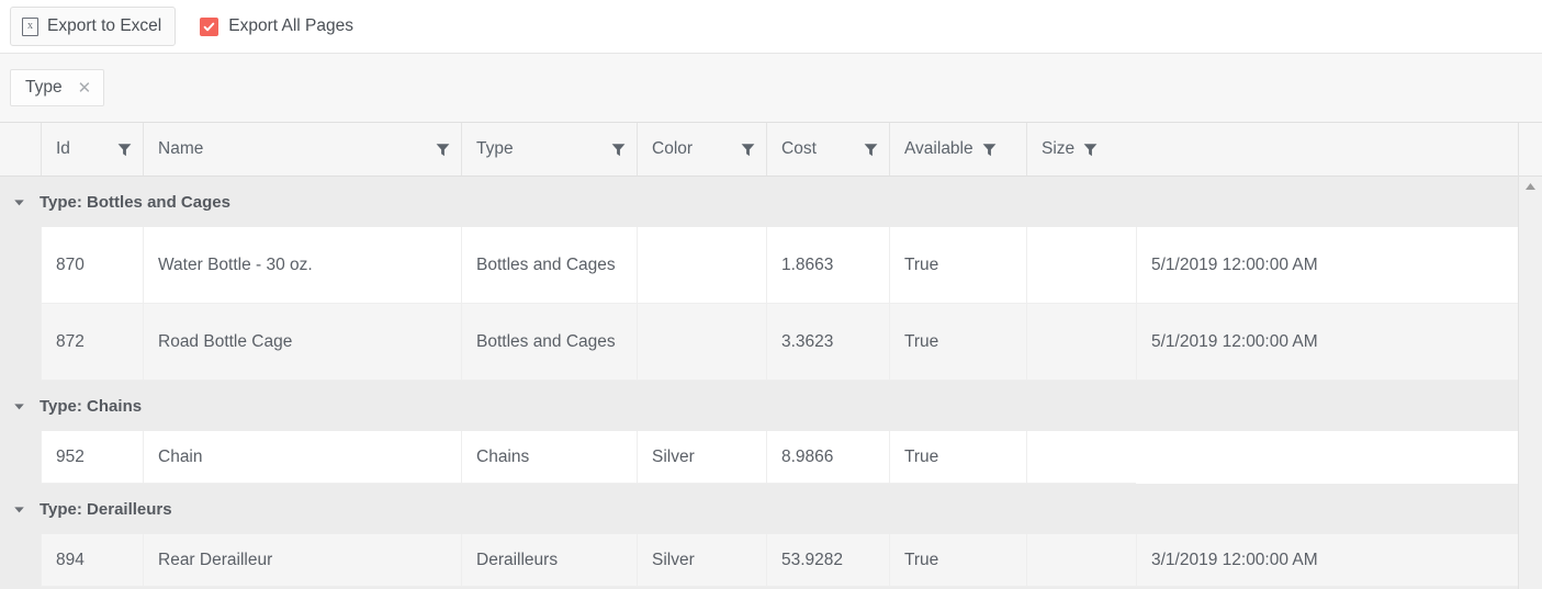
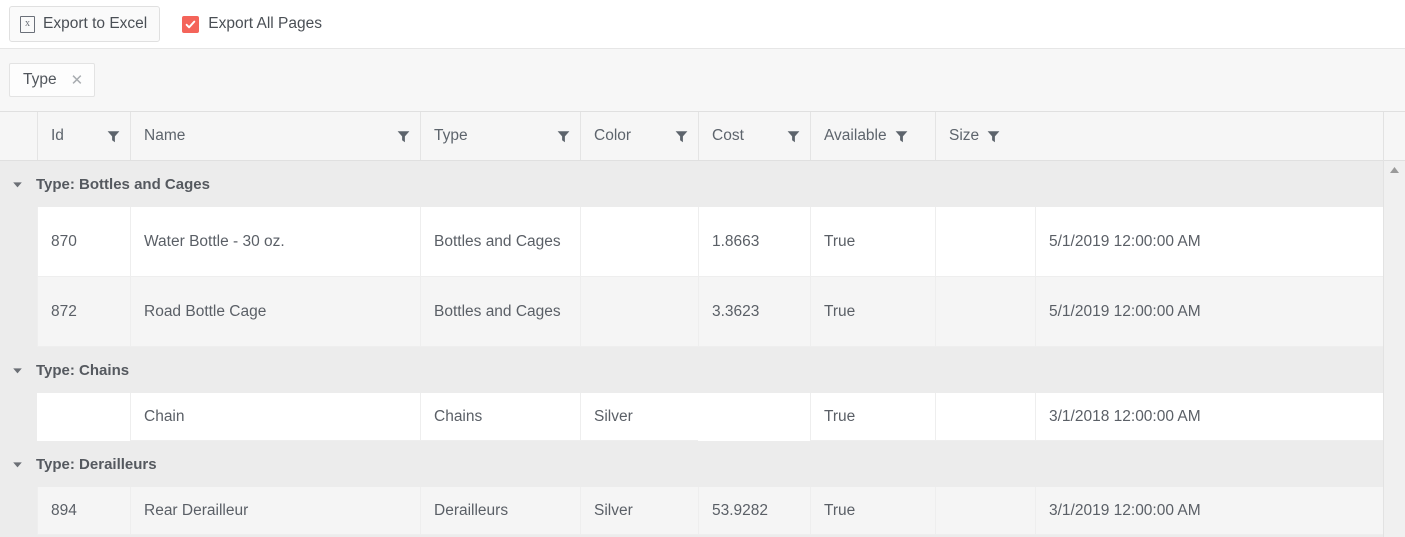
  x
  Export to Excel
  Export All Pages
  Type
  ✕
  Id
  Name
  Type
  Color
  Cost
  Available
  Size
  Type: Bottles and Cages
  870
  Water Bottle - 30 oz.
  Bottles and Cages
  1.8663
  True
  5/1/2019 12:00:00 AM
  872
  Road Bottle Cage
  Bottles and Cages
  3.3623
  True
  5/1/2019 12:00:00 AM
  Type: Chains
- 952
  Chain
  Chains
  Silver
- 8.9866
  True
+ 3/1/2018 12:00:00 AM
  Type: Derailleurs
  894
  Rear Derailleur
  Derailleurs
  Silver
  53.9282
  True
  3/1/2019 12:00:00 AM
